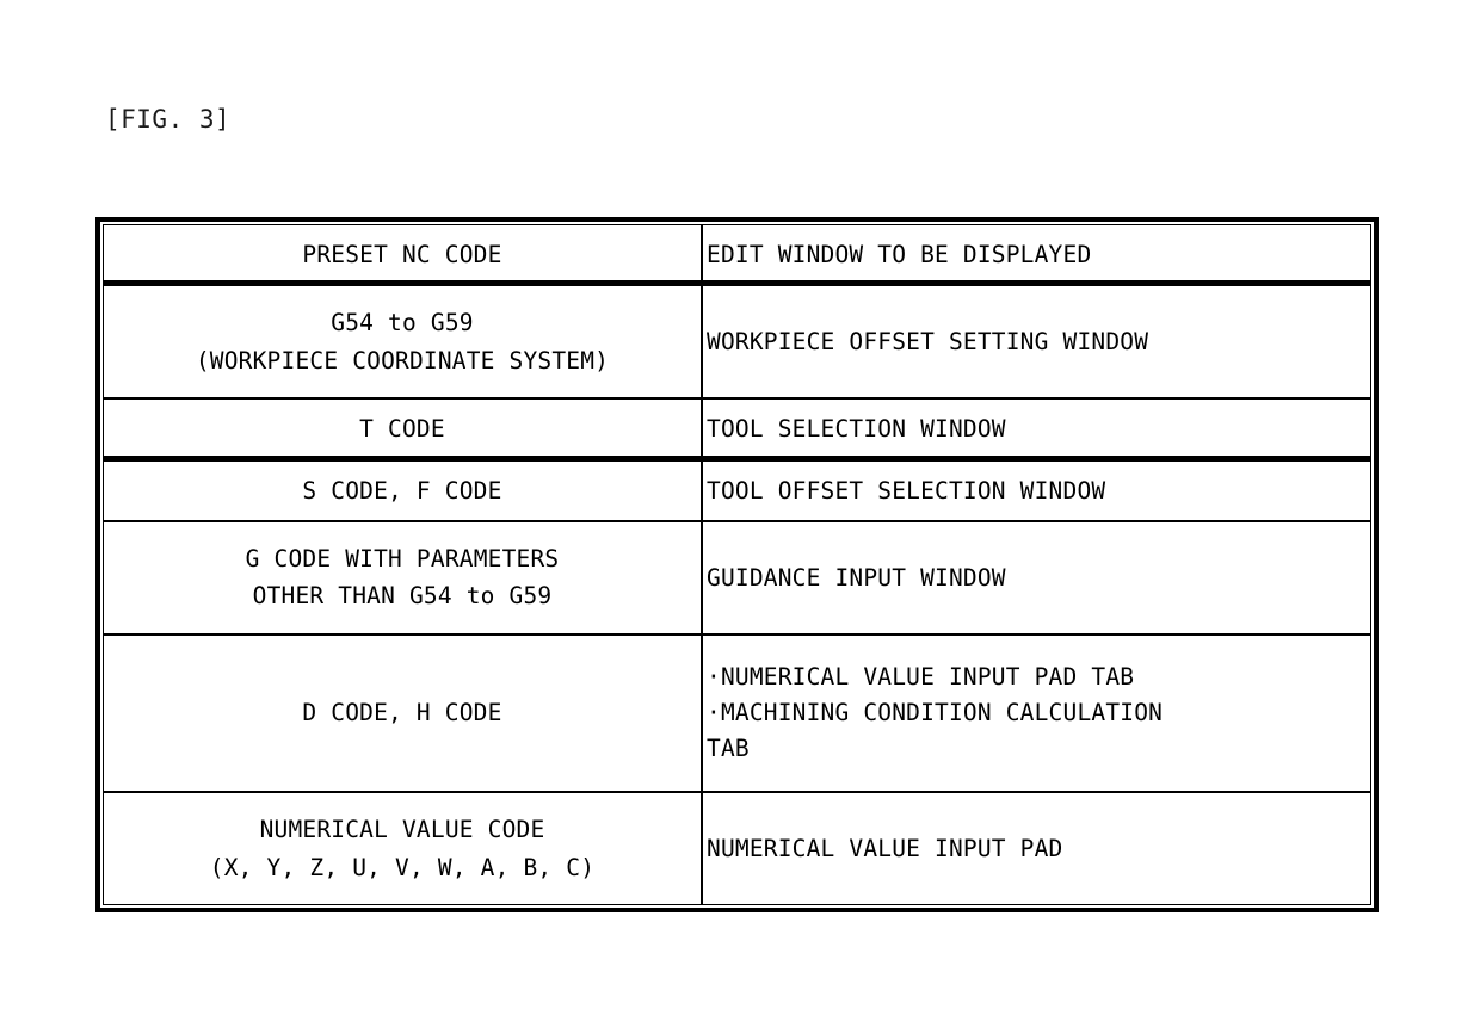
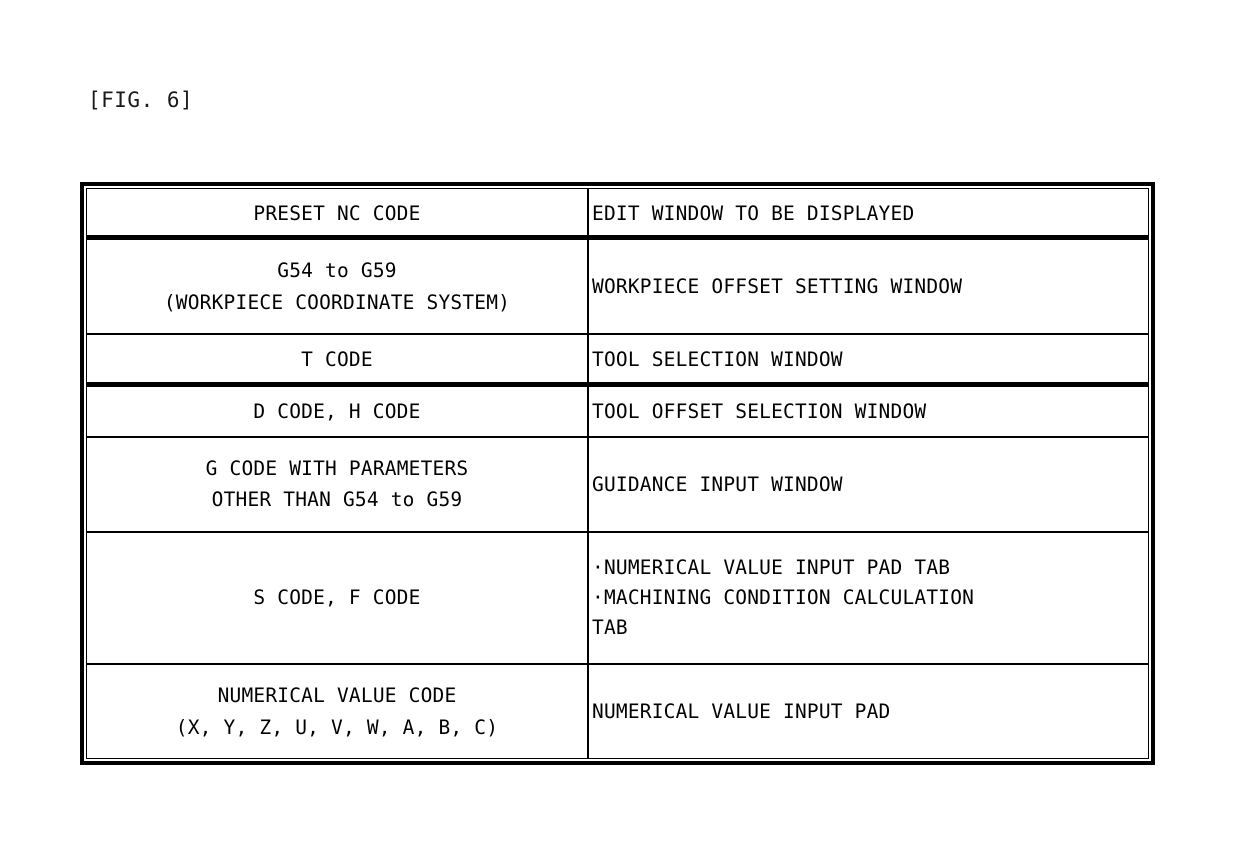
- [FIG. 3]
+ [FIG. 6]
  PRESET NC CODE	EDIT WINDOW TO BE DISPLAYED
  G54 to G59 (WORKPIECE COORDINATE SYSTEM)	WORKPIECE OFFSET SETTING WINDOW
  T CODE	TOOL SELECTION WINDOW
- S CODE, F CODE	TOOL OFFSET SELECTION WINDOW
+ D CODE, H CODE	TOOL OFFSET SELECTION WINDOW
  G CODE WITH PARAMETERS OTHER THAN G54 to G59	GUIDANCE INPUT WINDOW
- D CODE, H CODE	·NUMERICAL VALUE INPUT PAD TAB ·MACHINING CONDITION CALCULATION TAB
+ S CODE, F CODE	·NUMERICAL VALUE INPUT PAD TAB ·MACHINING CONDITION CALCULATION TAB
  NUMERICAL VALUE CODE (X, Y, Z, U, V, W, A, B, C)	NUMERICAL VALUE INPUT PAD
